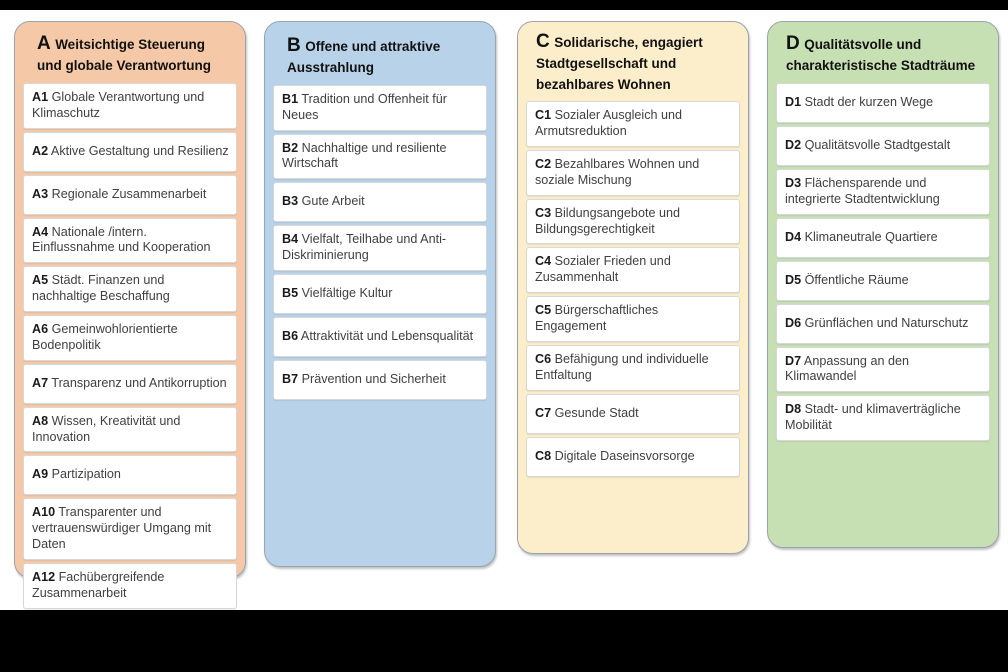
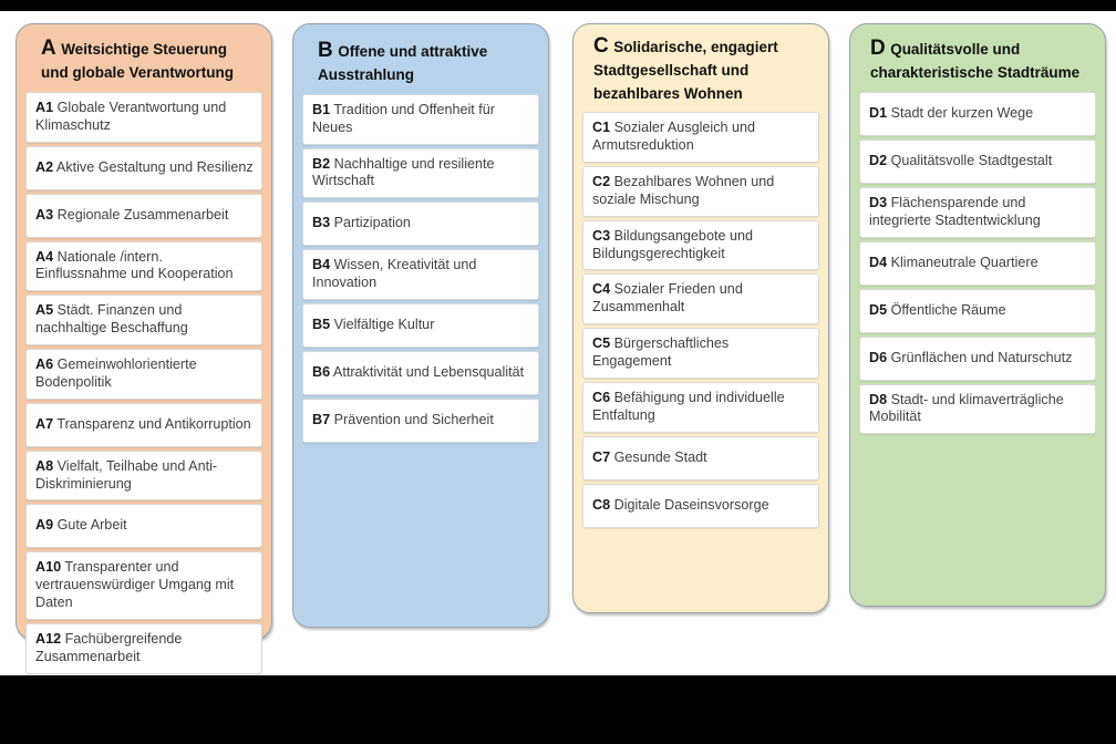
  A Weitsichtige Steuerung und globale Verantwortung
  A1 Globale Verantwortung und Klimaschutz
  A2 Aktive Gestaltung und Resilienz
  A3 Regionale Zusammenarbeit
  A4 Nationale /intern. Einflussnahme und Kooperation
  A5 Städt. Finanzen und nachhaltige Beschaffung
  A6 Gemeinwohlorientierte Bodenpolitik
  A7 Transparenz und Antikorruption
- A8 Wissen, Kreativität und Innovation
+ A8 Vielfalt, Teilhabe und Anti-Diskriminierung
- A9 Partizipation
+ A9 Gute Arbeit
  A10 Transparenter und vertrauenswürdiger Umgang mit Daten
  A12 Fachübergreifende Zusammenarbeit
  B Offene und attraktive Ausstrahlung
  B1 Tradition und Offenheit für Neues
  B2 Nachhaltige und resiliente Wirtschaft
- B3 Gute Arbeit
+ B3 Partizipation
- B4 Vielfalt, Teilhabe und Anti-Diskriminierung
+ B4 Wissen, Kreativität und Innovation
  B5 Vielfältige Kultur
  B6 Attraktivität und Lebensqualität
  B7 Prävention und Sicherheit
  C Solidarische, engagiert Stadtgesellschaft und bezahlbares Wohnen
  C1 Sozialer Ausgleich und Armutsreduktion
  C2 Bezahlbares Wohnen und soziale Mischung
  C3 Bildungsangebote und Bildungsgerechtigkeit
  C4 Sozialer Frieden und Zusammenhalt
  C5 Bürgerschaftliches Engagement
  C6 Befähigung und individuelle Entfaltung
  C7 Gesunde Stadt
  C8 Digitale Daseinsvorsorge
  D Qualitätsvolle und charakteristische Stadträume
  D1 Stadt der kurzen Wege
  D2 Qualitätsvolle Stadtgestalt
  D3 Flächensparende und integrierte Stadtentwicklung
  D4 Klimaneutrale Quartiere
  D5 Öffentliche Räume
  D6 Grünflächen und Naturschutz
- D7 Anpassung an den Klimawandel
  D8 Stadt- und klimaverträgliche Mobilität
